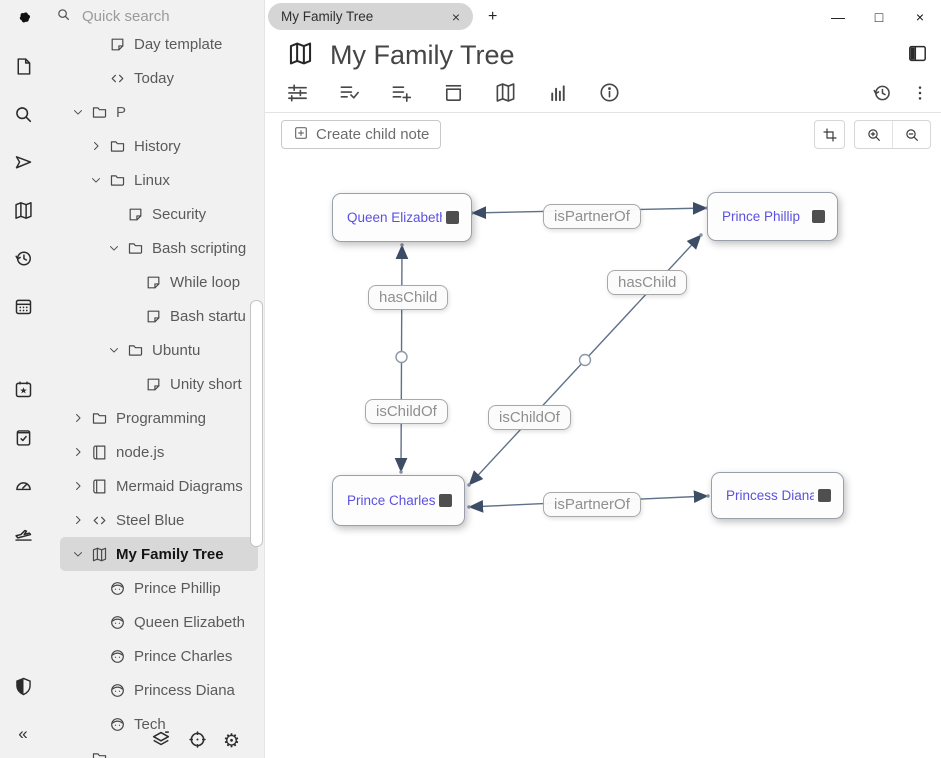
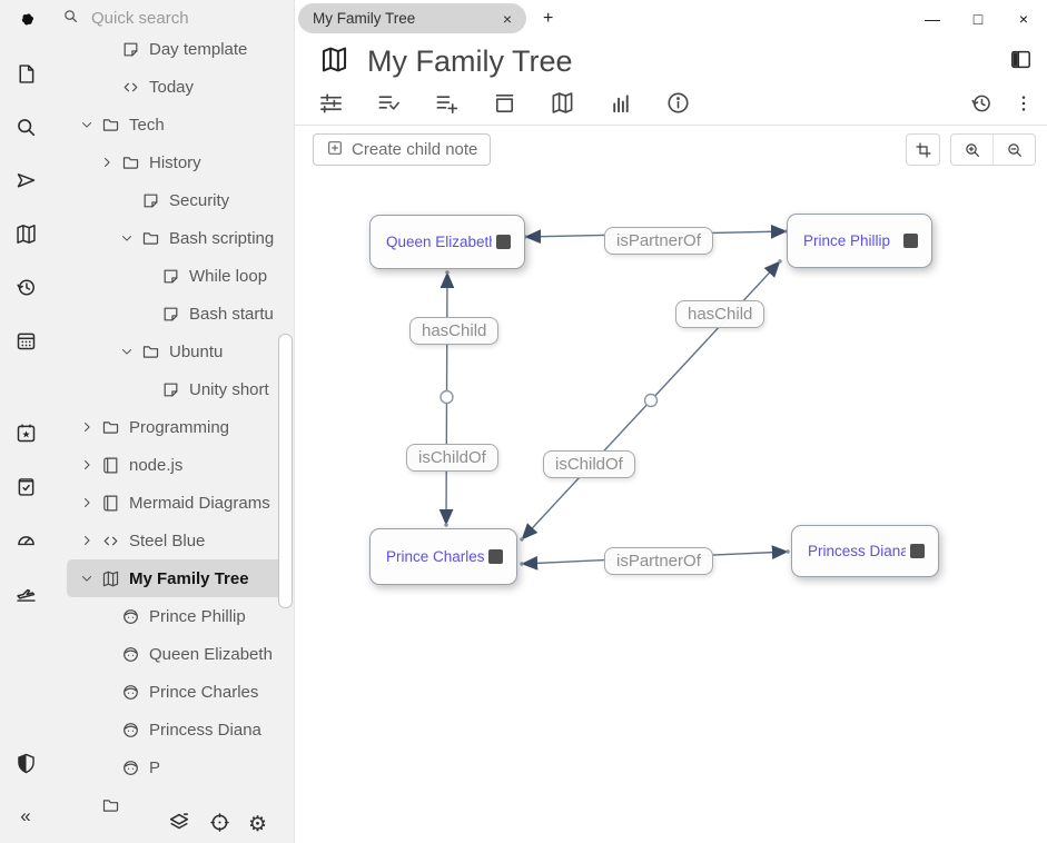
  «
  Quick search
  Day template
  Today
- P
+ Tech
  History
- Linux
  Security
  Bash scripting
  While loop
  Bash startu
  Ubuntu
  Unity short
  Programming
  node.js
  Mermaid Diagrams
  Steel Blue
  My Family Tree
  Prince Phillip
  Queen Elizabeth
  Prince Charles
  Princess Diana
- Tech
+ P
  ⚙
  My Family Tree
  ×
  +
  —
  □
  ×
  My Family Tree
  Create child note
  isPartnerOf
  hasChild
  hasChild
  isChildOf
  isChildOf
  isPartnerOf
  Queen Elizabet
  Prince Phillip
  Prince Charles
  Princess Diana
